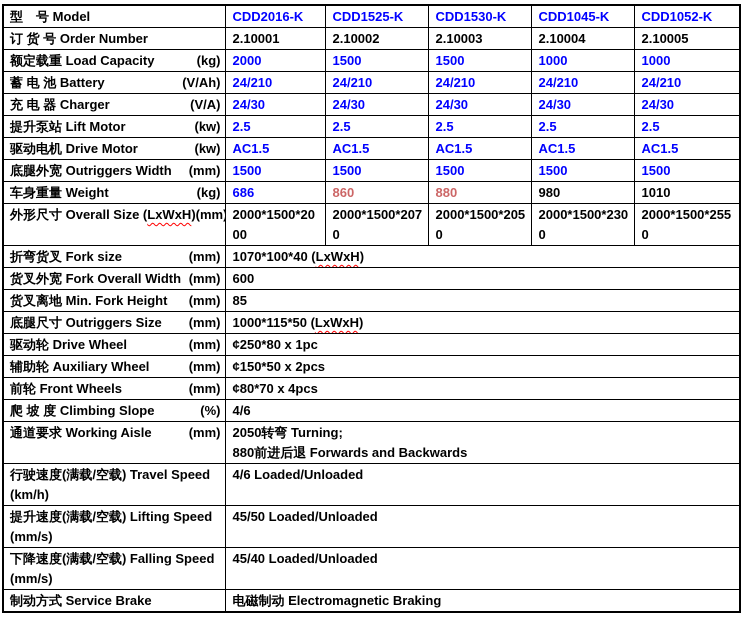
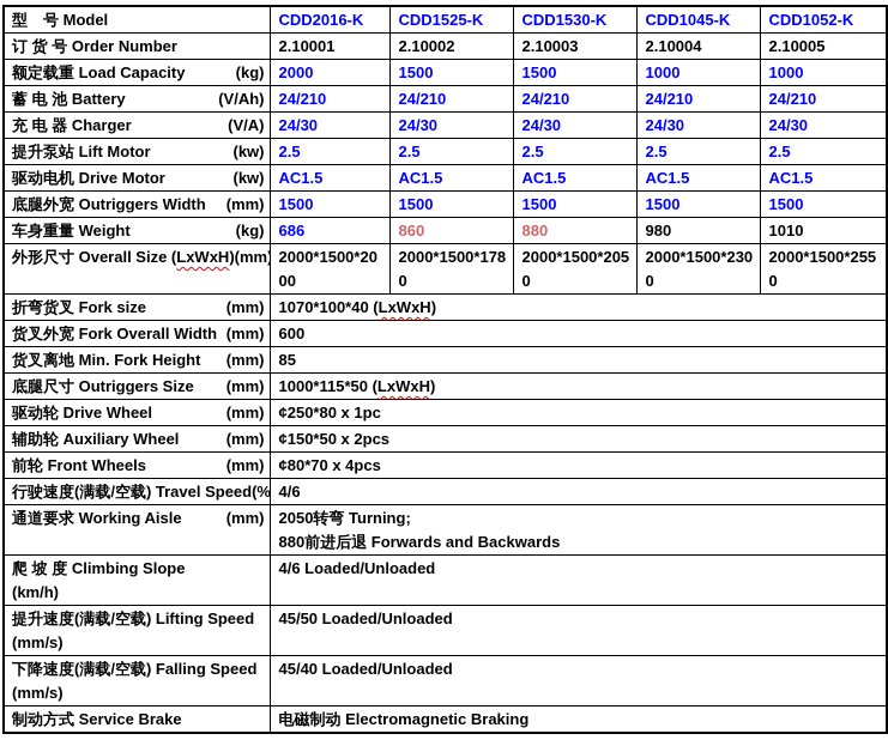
  型 号 Model	CDD2016-K	CDD1525-K	CDD1530-K	CDD1045-K	CDD1052-K
  订 货 号 Order Number	2.10001	2.10002	2.10003	2.10004	2.10005
  额定载重 Load Capacity (kg)	2000	1500	1500	1000	1000
  蓄 电 池 Battery (V/Ah)	24/210	24/210	24/210	24/210	24/210
  充 电 器 Charger (V/A)	24/30	24/30	24/30	24/30	24/30
  提升泵站 Lift Motor (kw)	2.5	2.5	2.5	2.5	2.5
  驱动电机 Drive Motor (kw)	AC1.5	AC1.5	AC1.5	AC1.5	AC1.5
  底腿外宽 Outriggers Width (mm)	1500	1500	1500	1500	1500
  车身重量 Weight (kg)	686	860	880	980	1010
- 外形尺寸 Overall Size (LxWxH) (mm	2000*1500*2000	2000*1500*2070	2000*1500*2050	2000*1500*2300	2000*1500*2550
+ 外形尺寸 Overall Size (LxWxH) (mm	2000*1500*2000	2000*1500*1780	2000*1500*2050	2000*1500*2300	2000*1500*2550
  折弯货叉 Fork size (mm)	1070*100*40 (LxWxH)
  货叉外宽 Fork Overall Width (mm)	600
  货叉离地 Min. Fork Height (mm)	85
  底腿尺寸 Outriggers Size (mm)	1000*115*50 (LxWxH)
  驱动轮 Drive Wheel (mm)	¢250*80 x 1pc
  辅助轮 Auxiliary Wheel (mm)	¢150*50 x 2pcs
  前轮 Front Wheels (mm)	¢80*70 x 4pcs
- 爬 坡 度 Climbing Slope (%)	4/6
+ 行驶速度(满载/空载) Travel Speed(%	4/6
  通道要求 Working Aisle (mm)	2050转弯 Turning; 880前进后退 Forwards and Backwards
- 行驶速度(满载/空载) Travel Speed (km/h)	4/6 Loaded/Unloaded
+ 爬 坡 度 Climbing Slope (km/h)	4/6 Loaded/Unloaded
  提升速度(满载/空载) Lifting Speed (mm/s)	45/50 Loaded/Unloaded
  下降速度(满载/空载) Falling Speed (mm/s)	45/40 Loaded/Unloaded
  制动方式 Service Brake	电磁制动 Electromagnetic Braking
